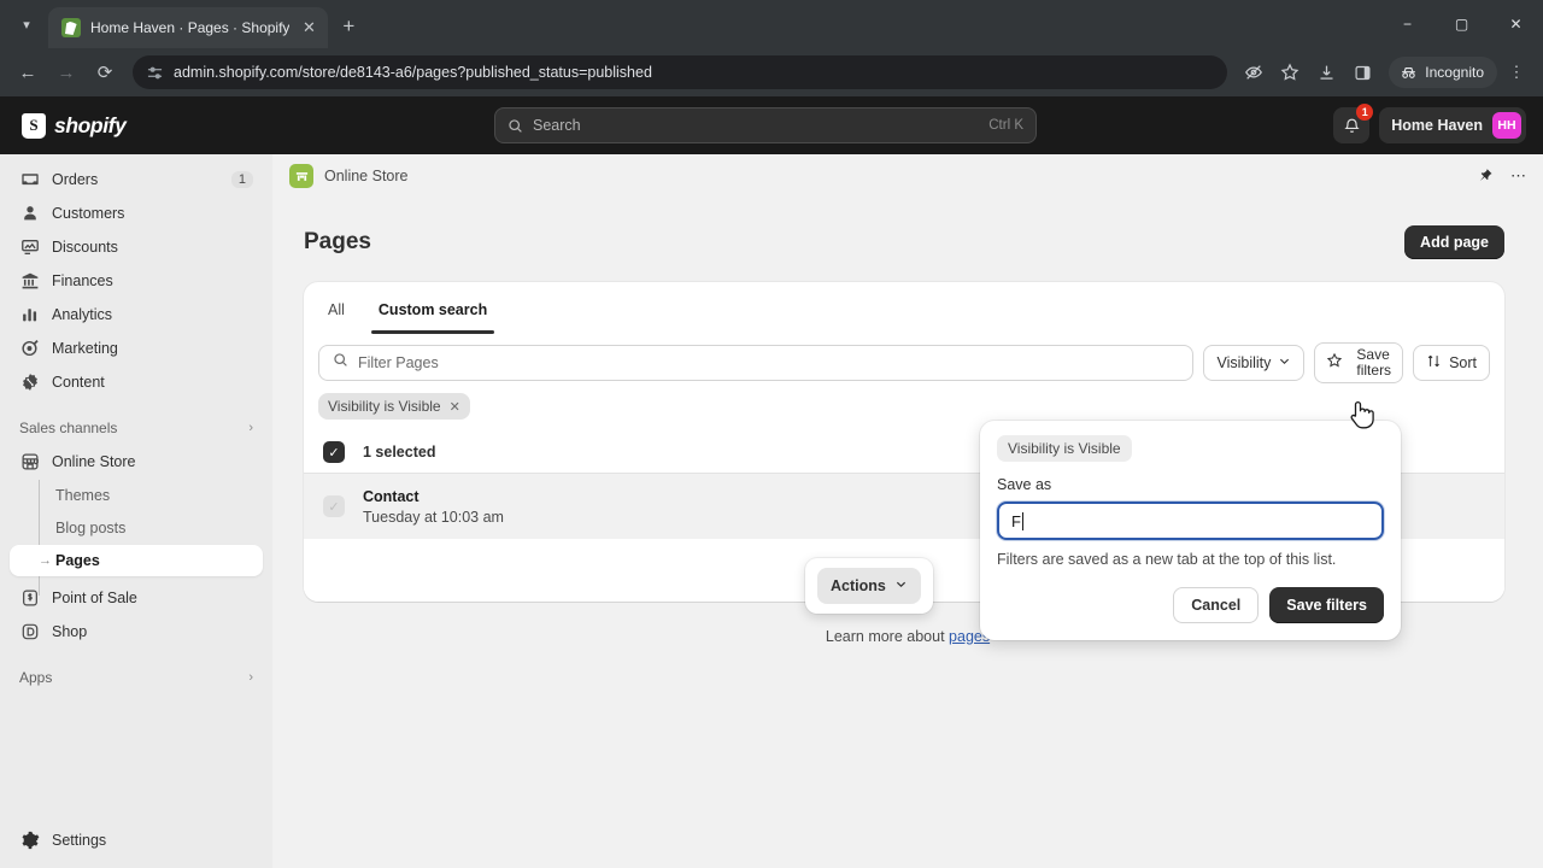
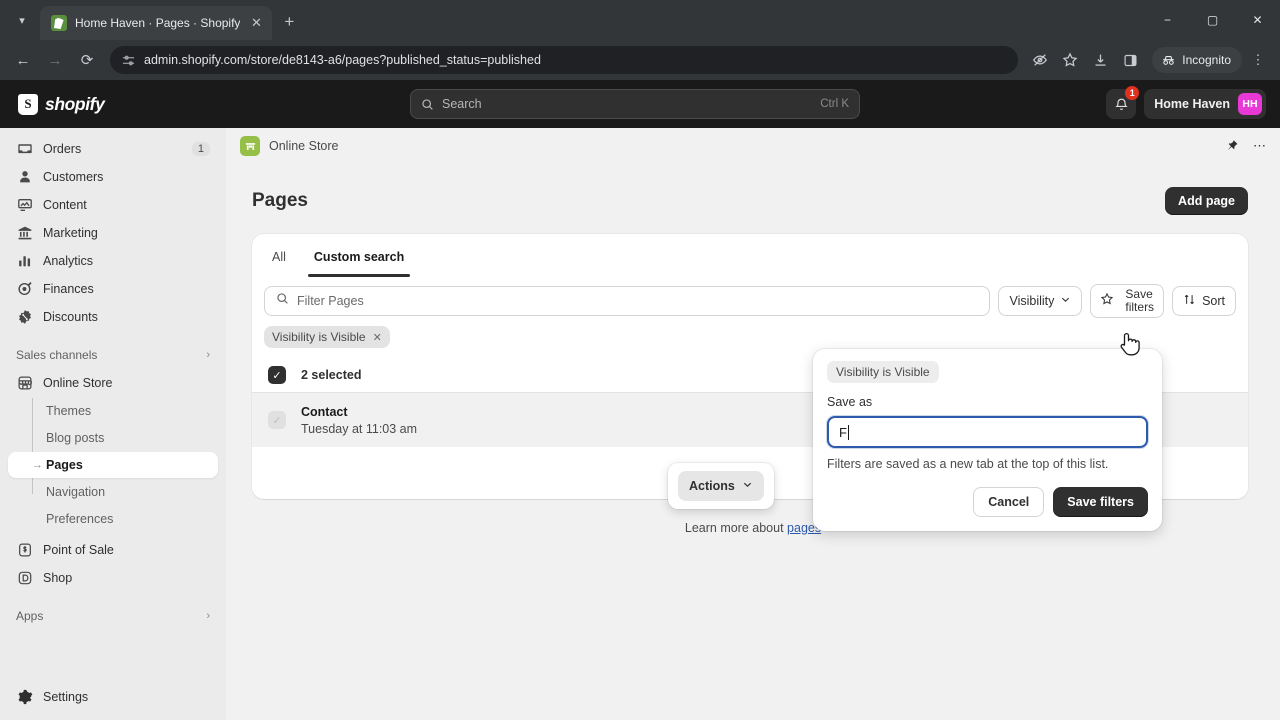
  ▾
  Home Haven · Pages · Shopify
  ✕
  +
  −
  ▢
  ✕
  ←
  →
  ⟳
  admin.shopify.com/store/de8143-a6/pages?published_status=published
  Incognito
  ⋮
  S
  shopify
  Search
  Ctrl K
  1
  Home Haven
  HH
  Orders
  1
  Customers
- Discounts
+ Content
- Finances
+ Marketing
  Analytics
- Marketing
+ Finances
- Content
+ Discounts
  Sales channels
  ›
  Online Store
  Themes
  Blog posts
  →
  Pages
+ Navigation
+ Preferences
  Point of Sale
  Shop
  Apps
  ›
  Settings
  Online Store
  ⋯
  Pages
  Add page
  All
  Custom search
  Filter Pages
  Visibility
  Save
  filters
  Sort
  Visibility is Visible
  ✕
  ✓
- 1 selected
+ 2 selected
  ✓
  Contact
- Tuesday at 10:03 am
+ Tuesday at 11:03 am
  Learn more about page
  Actions
  Visibility is Visible
  Save as
  F
  Filters are saved as a new tab at the top of this list.
  Cancel
  Save filters
